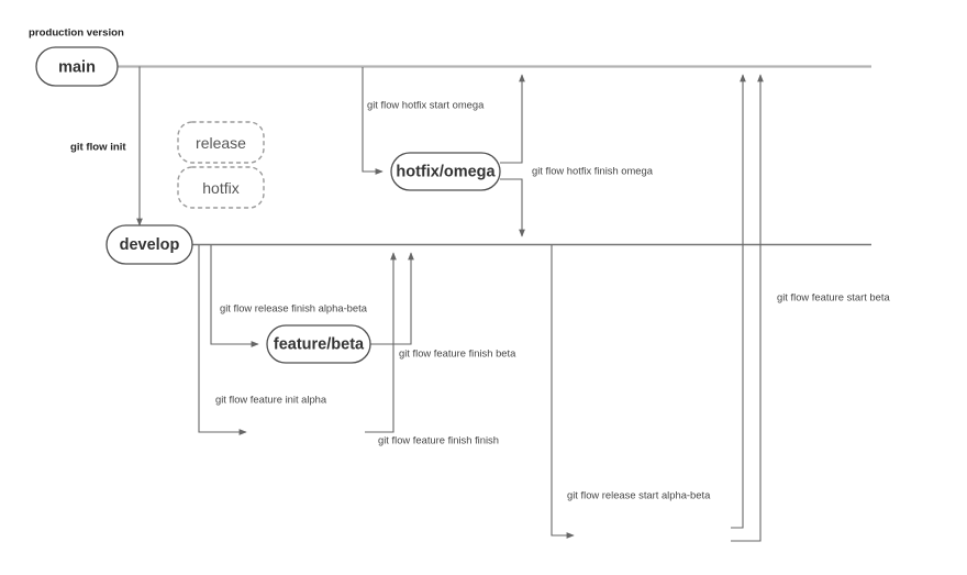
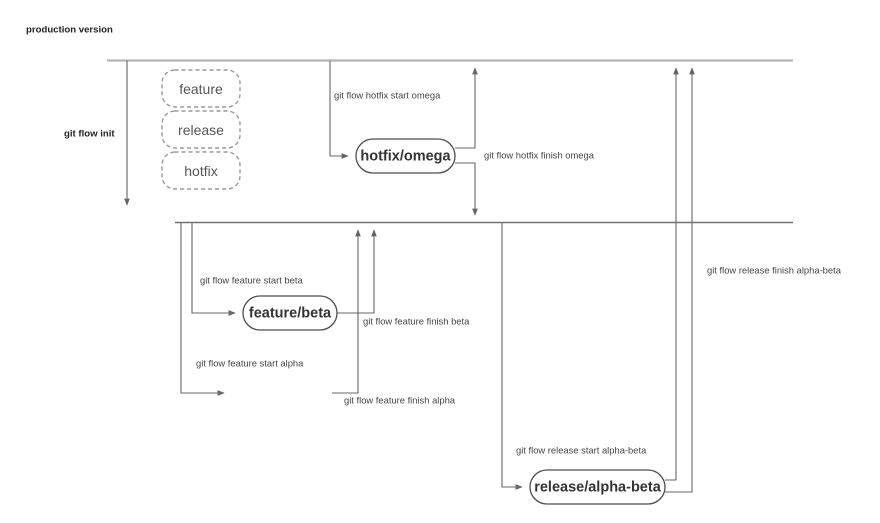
+ feature
  release
  hotfix
- main
- develop
  hotfix/omega
  feature/beta
+ release/alpha-beta
  production version
  git flow init
  git flow hotfix start omega
  git flow hotfix finish omega
- git flow release finish alpha-beta
+ git flow feature start beta
  git flow feature finish beta
- git flow feature init alpha
+ git flow feature start alpha
- git flow feature finish finish
+ git flow feature finish alpha
  git flow release start alpha-beta
- git flow feature start beta
+ git flow release finish alpha-beta
